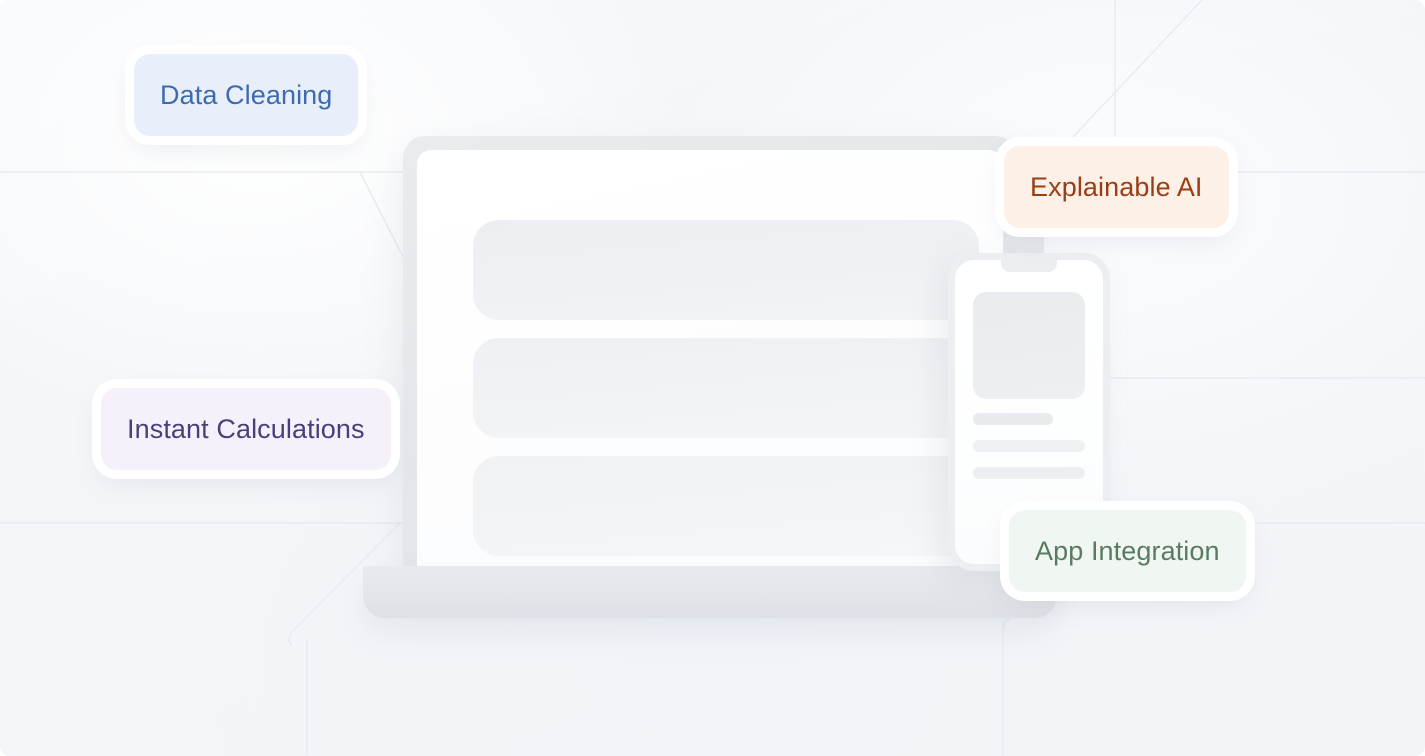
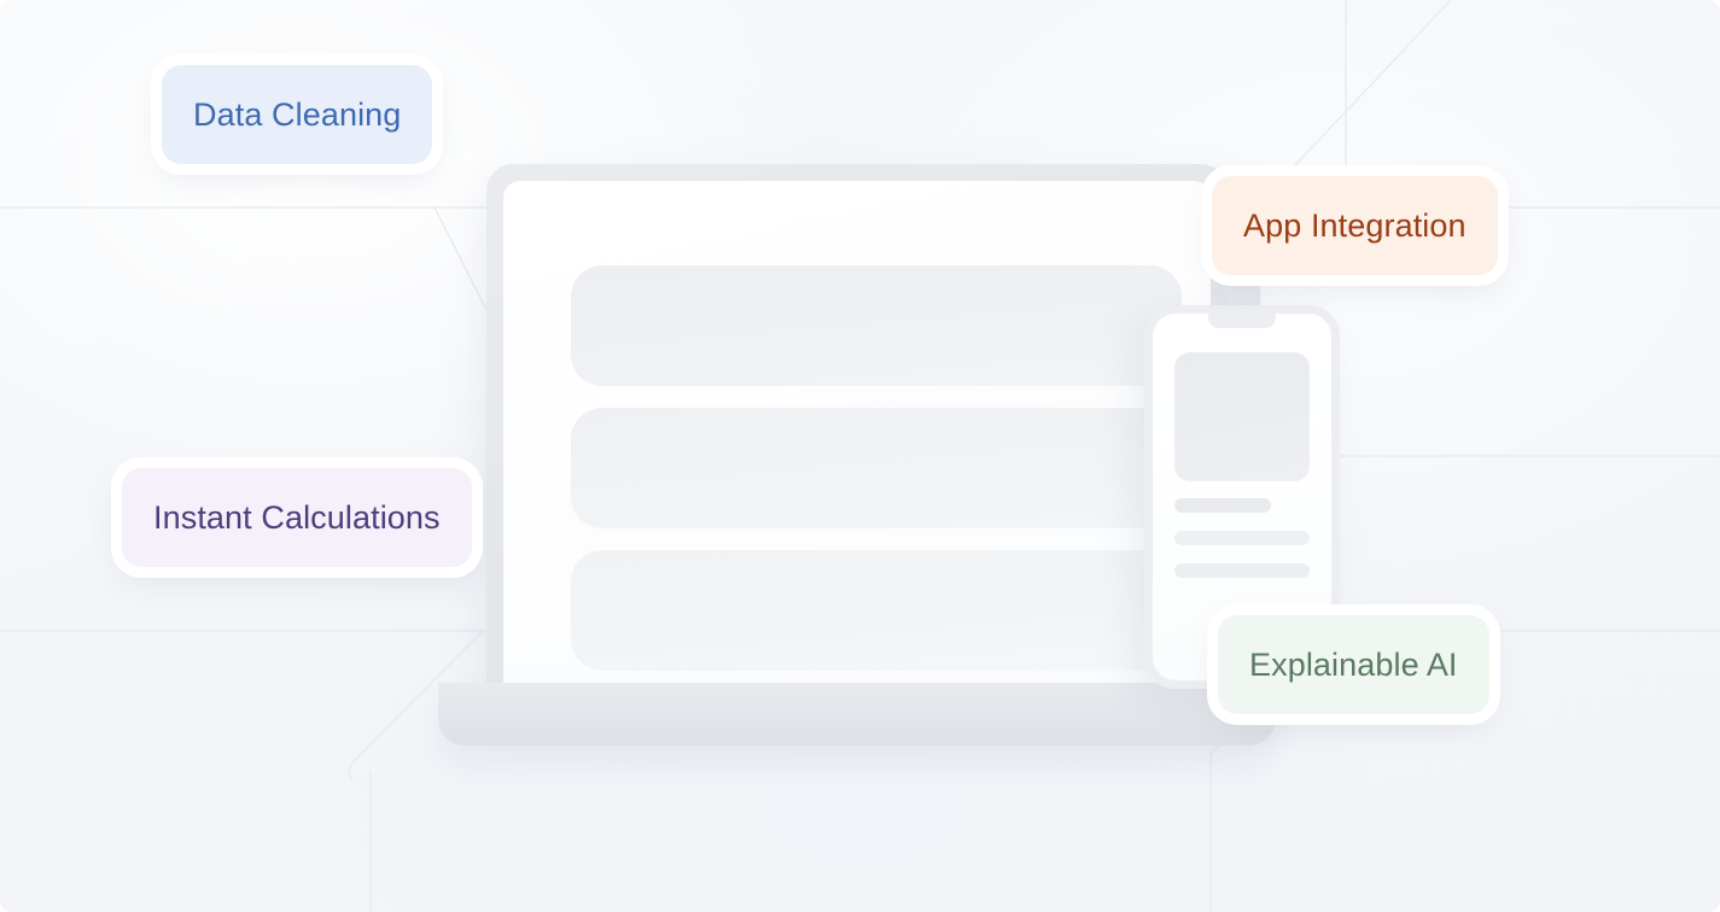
  Data Cleaning
- Explainable AI
+ App Integration
  Instant Calculations
- App Integration
+ Explainable AI
